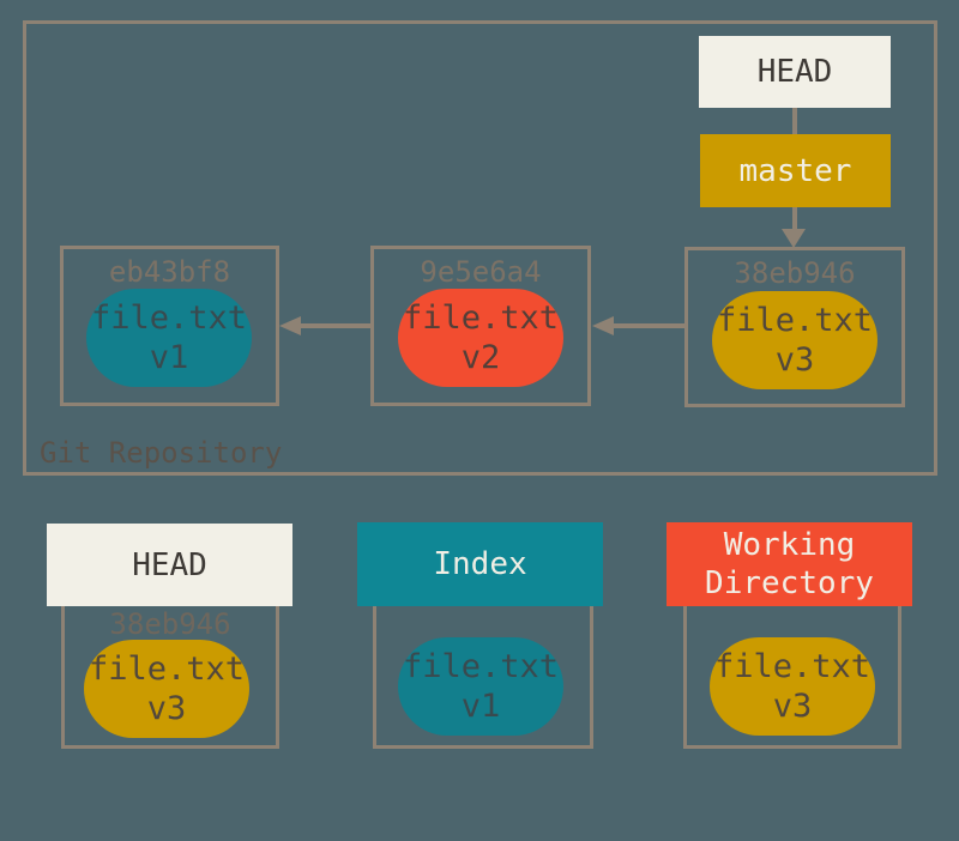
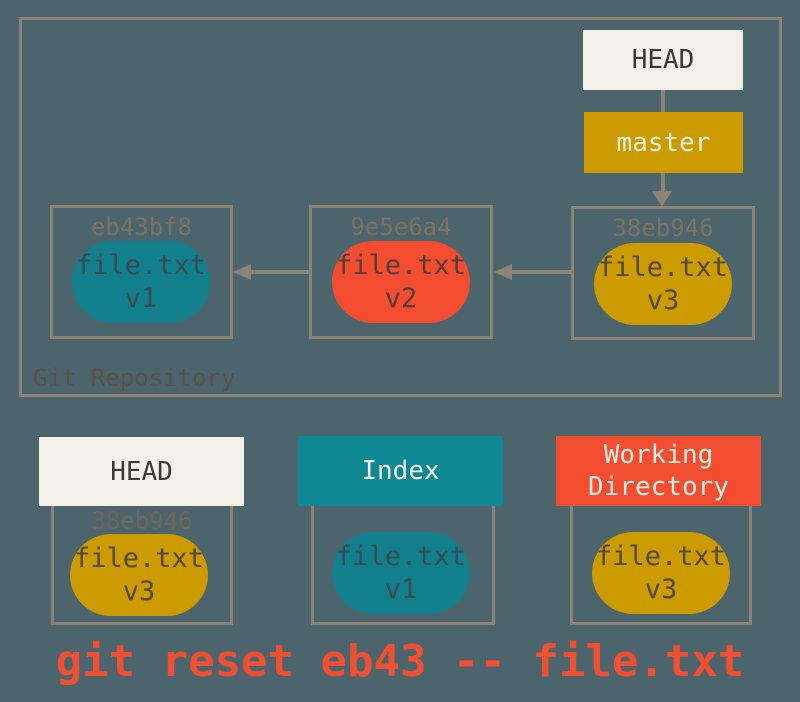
  Git Repository
  HEAD
  master
  eb43bf8
  file.txt
  v1
  9e5e6a4
  file.txt
  v2
  38eb946
  file.txt
  v3
  HEAD
  38eb946
  file.txt
  v3
  Index
  file.txt
  v1
  Working Directory
  file.txt
  v3
+ git reset eb43 -- file.txt
